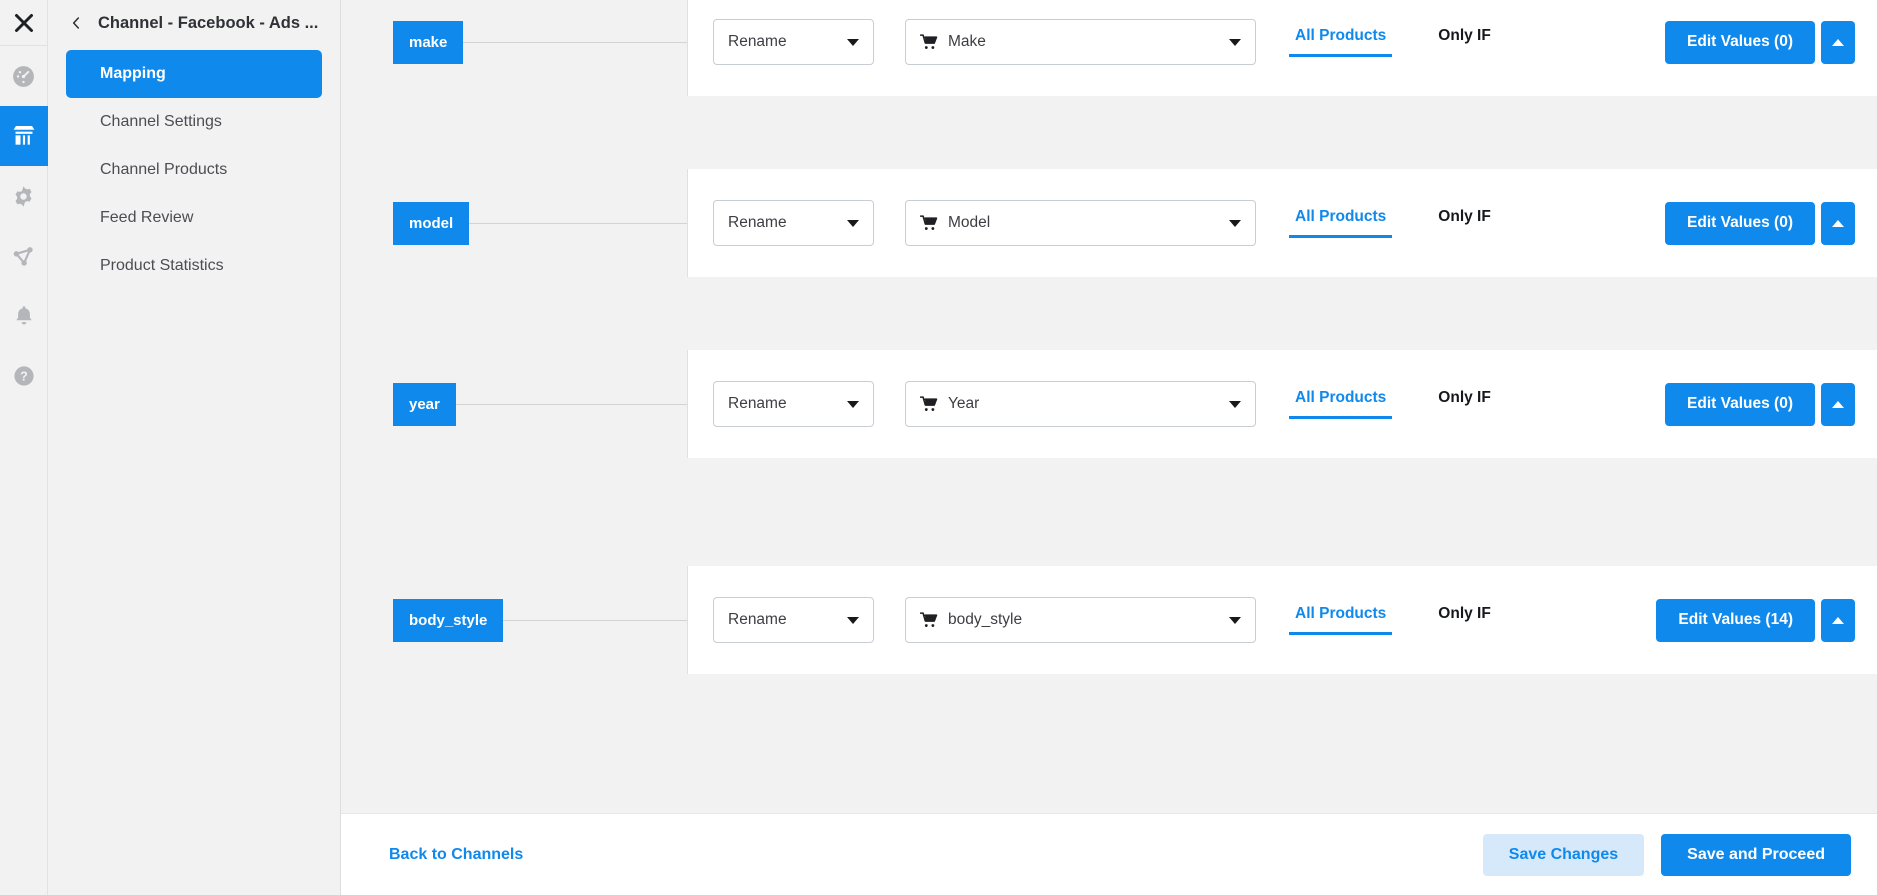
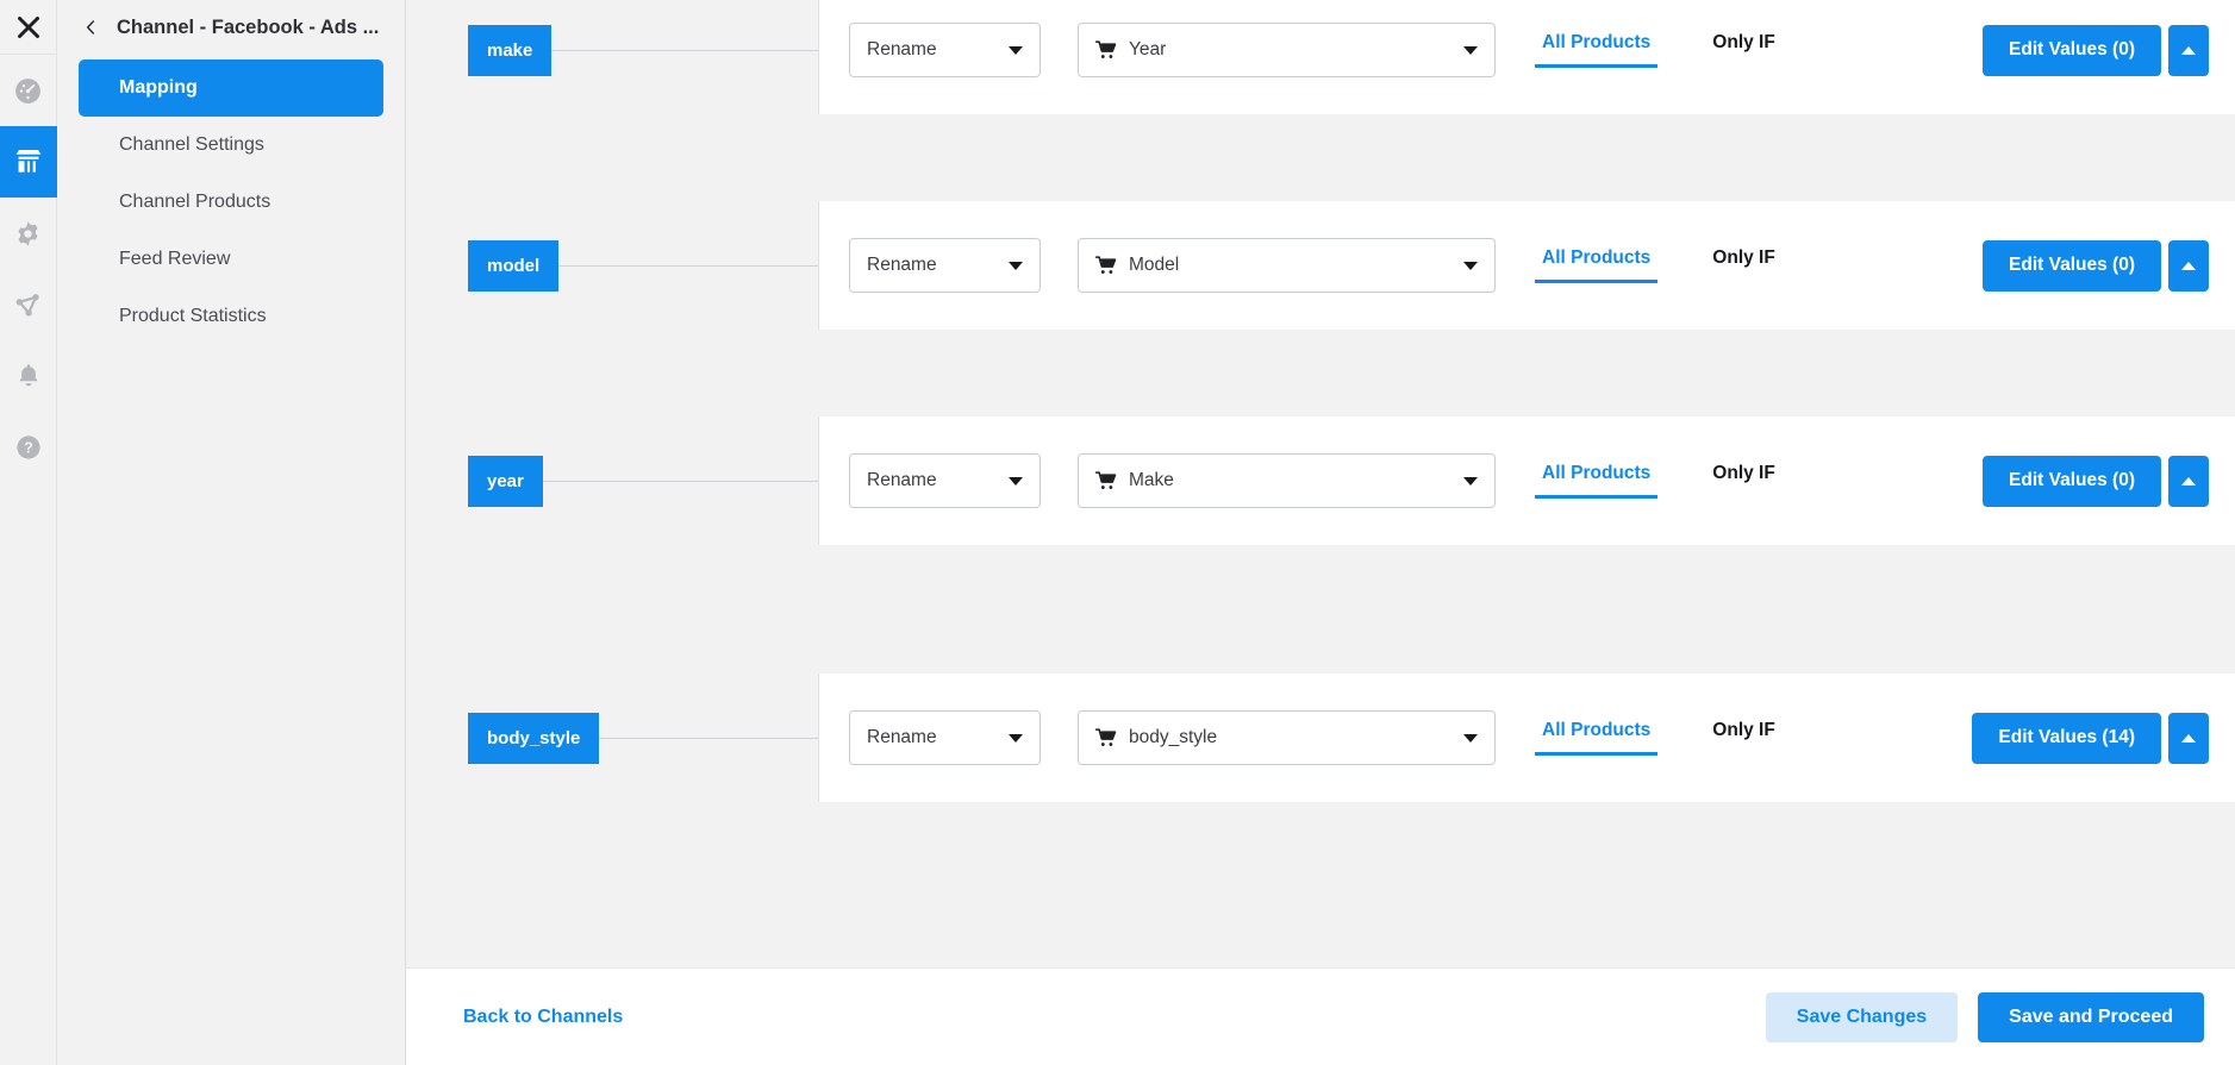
  ?
  Channel - Facebook - Ads ...
  Mapping
  Channel Settings
  Channel Products
  Feed Review
  Product Statistics
  make
  Rename
- Make
+ Year
  All Products
  Only IF
  Edit Values (0)
  model
  Rename
  Model
  All Products
  Only IF
  Edit Values (0)
  year
  Rename
- Year
+ Make
  All Products
  Only IF
  Edit Values (0)
  body_style
  Rename
  body_style
  All Products
  Only IF
  Edit Values (14)
  Back to Channels
  Save Changes
  Save and Proceed
